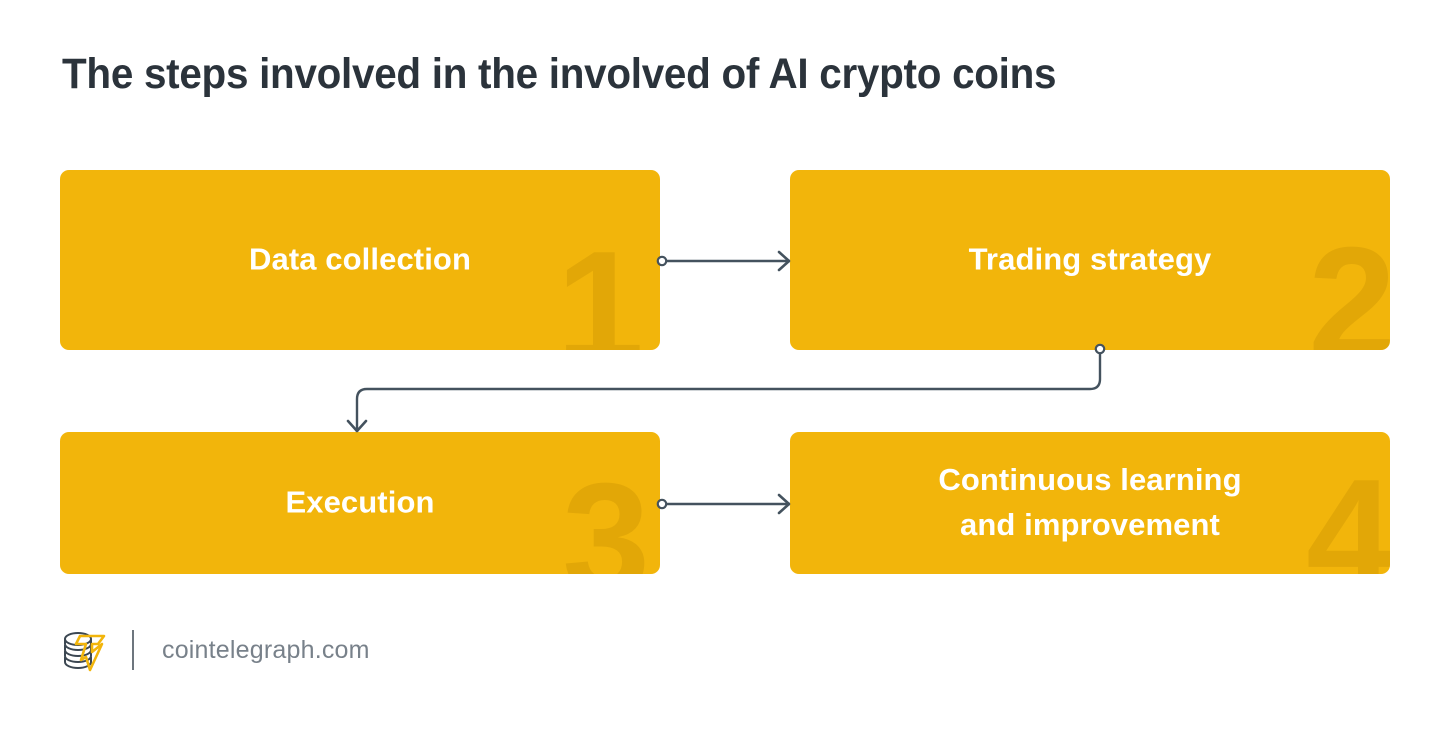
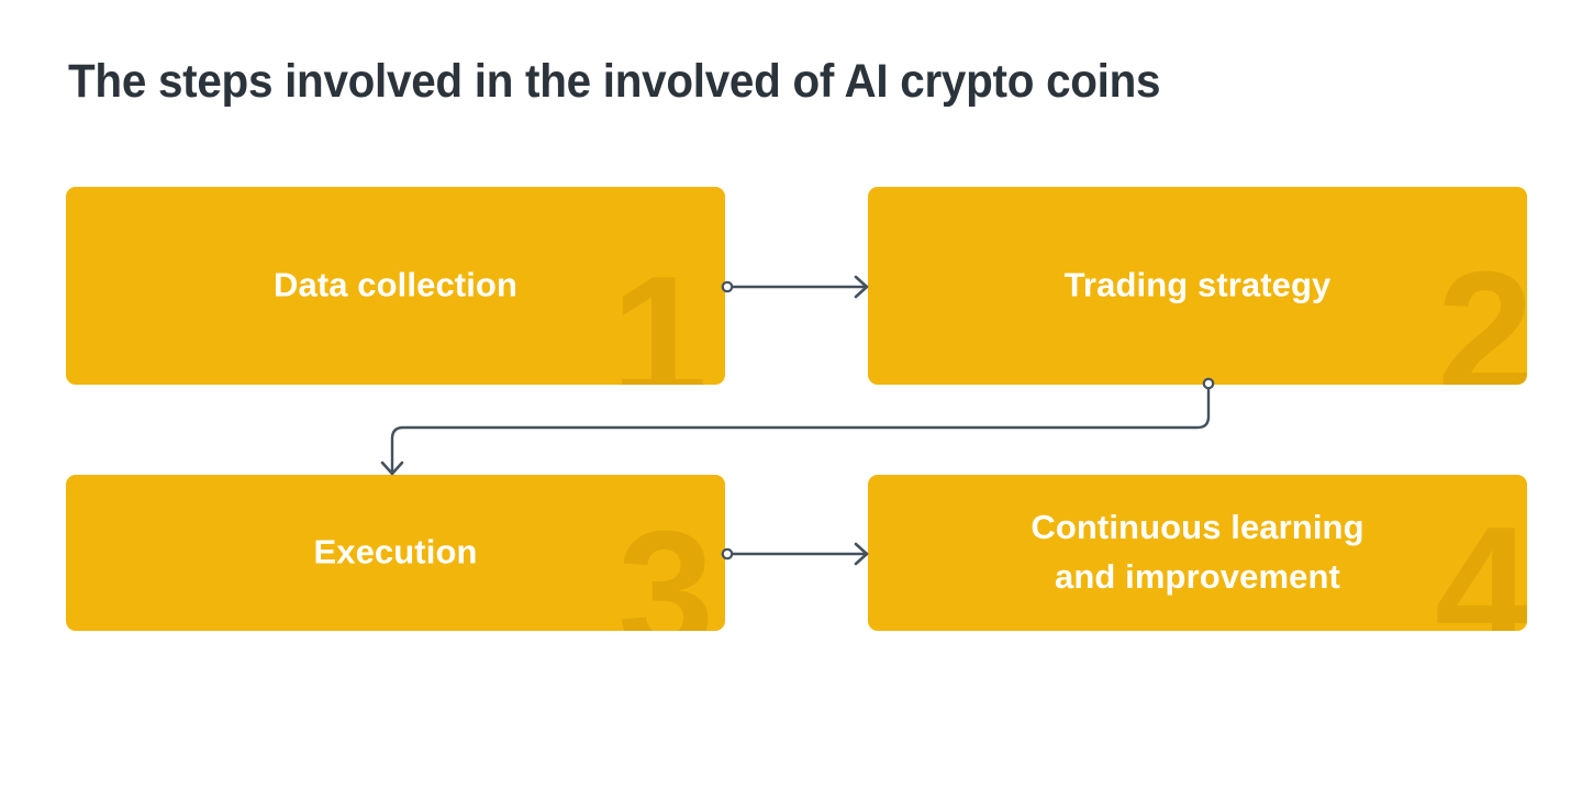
  The steps involved in the involved of AI crypto coins
  1
  Data collection
  2
  Trading strategy
  3
  Execution
  4
  Continuous learning
  and improvement
- cointelegraph.com
